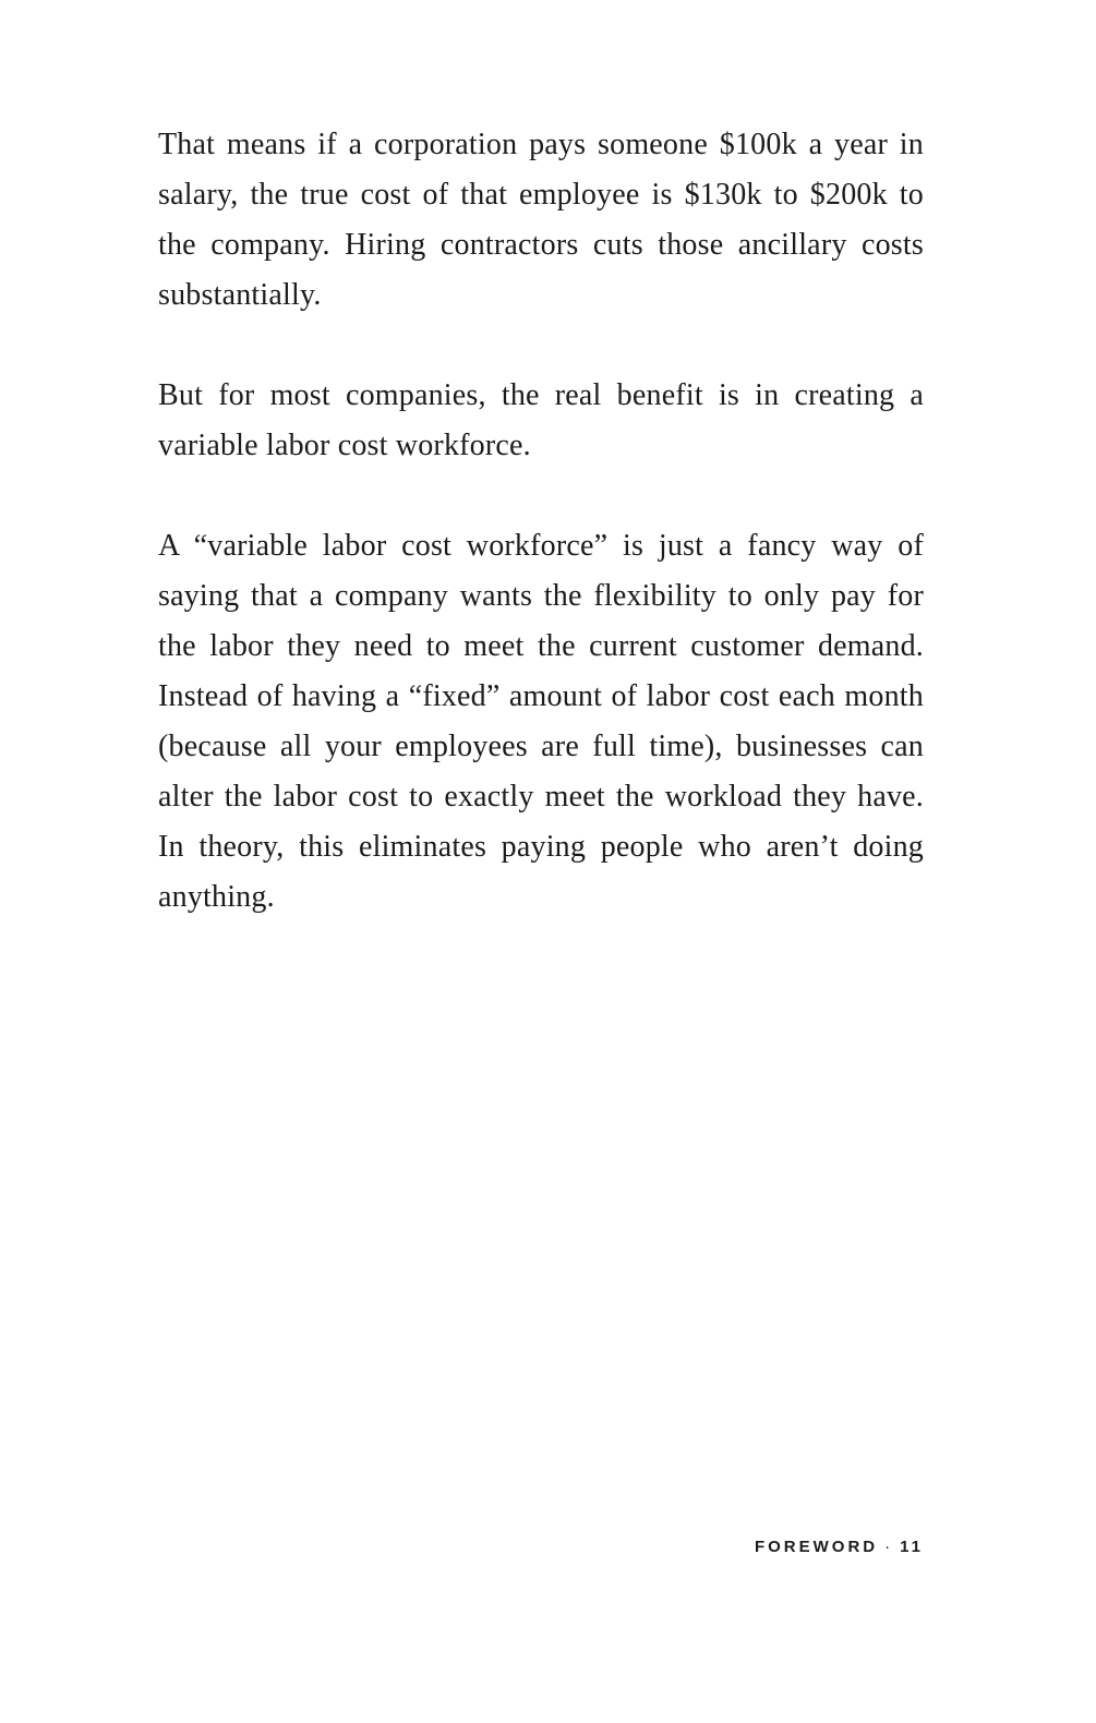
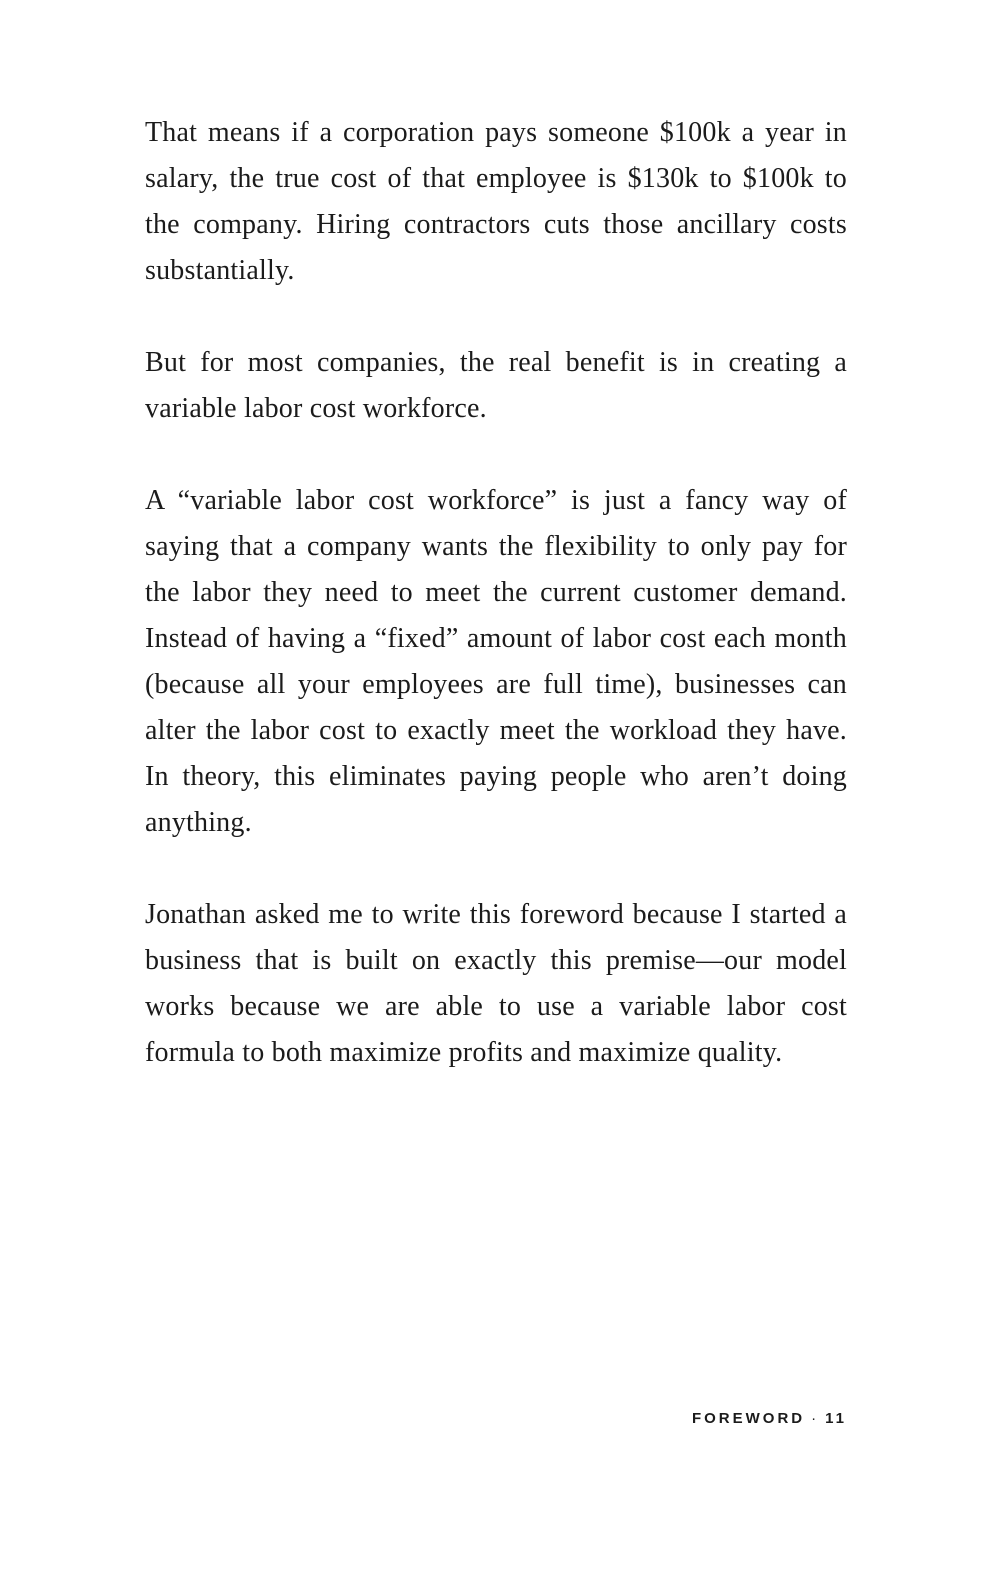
- That means if a corporation pays someone $100k a year in salary, the true cost of that employee is $130k to $200k to the company. Hiring contractors cuts those ancillary costs substantially.
+ That means if a corporation pays someone $100k a year in salary, the true cost of that employee is $130k to $100k to the company. Hiring contractors cuts those ancillary costs substantially.
  But for most companies, the real benefit is in creating a variable labor cost workforce.
  A “variable labor cost workforce” is just a fancy way of saying that a company wants the flexibility to only pay for the labor they need to meet the current customer demand. Instead of having a “fixed” amount of labor cost each month (because all your employees are full time), businesses can alter the labor cost to exactly meet the workload they have. In theory, this eliminates paying people who aren’t doing anything.
+ Jonathan asked me to write this foreword because I started a business that is built on exactly this premise—our model works because we are able to use a variable labor cost formula to both maximize profits and maximize quality.
  FOREWORD · 11
